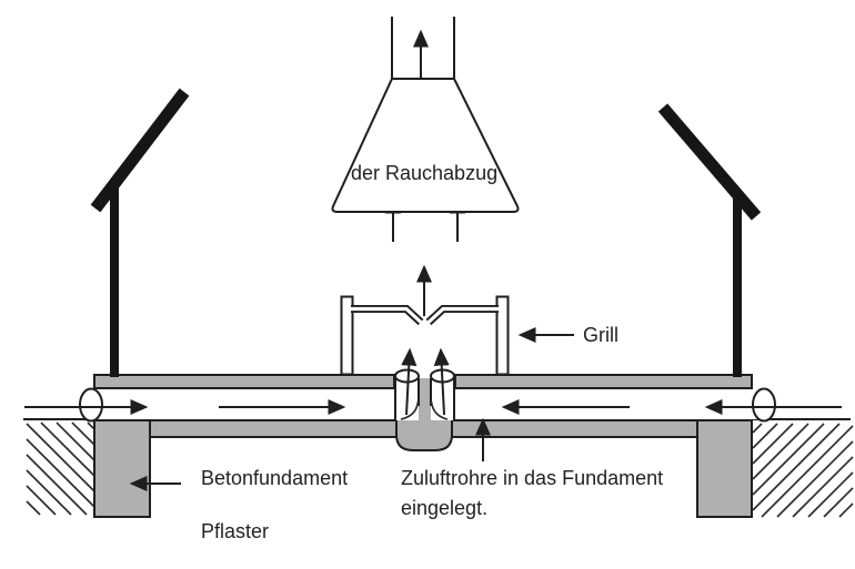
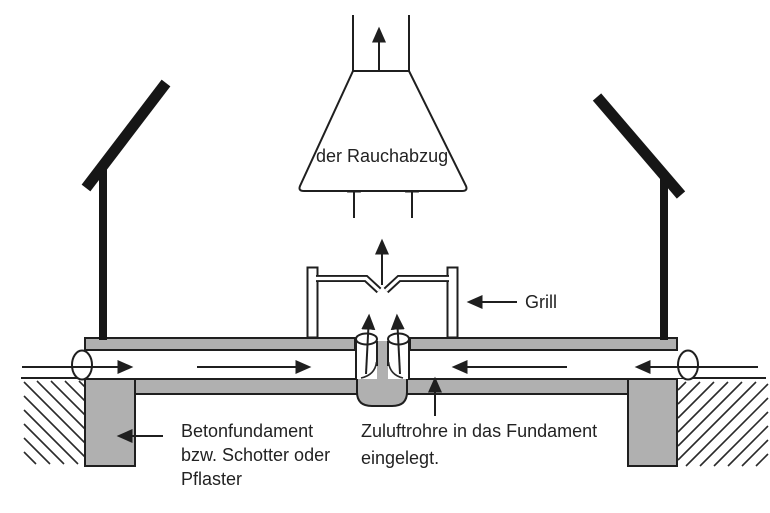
  der Rauchabzug
  Grill
  Betonfundament
+ bzw. Schotter oder
  Pflaster
  Zuluftrohre in das Fundament
  eingelegt.
